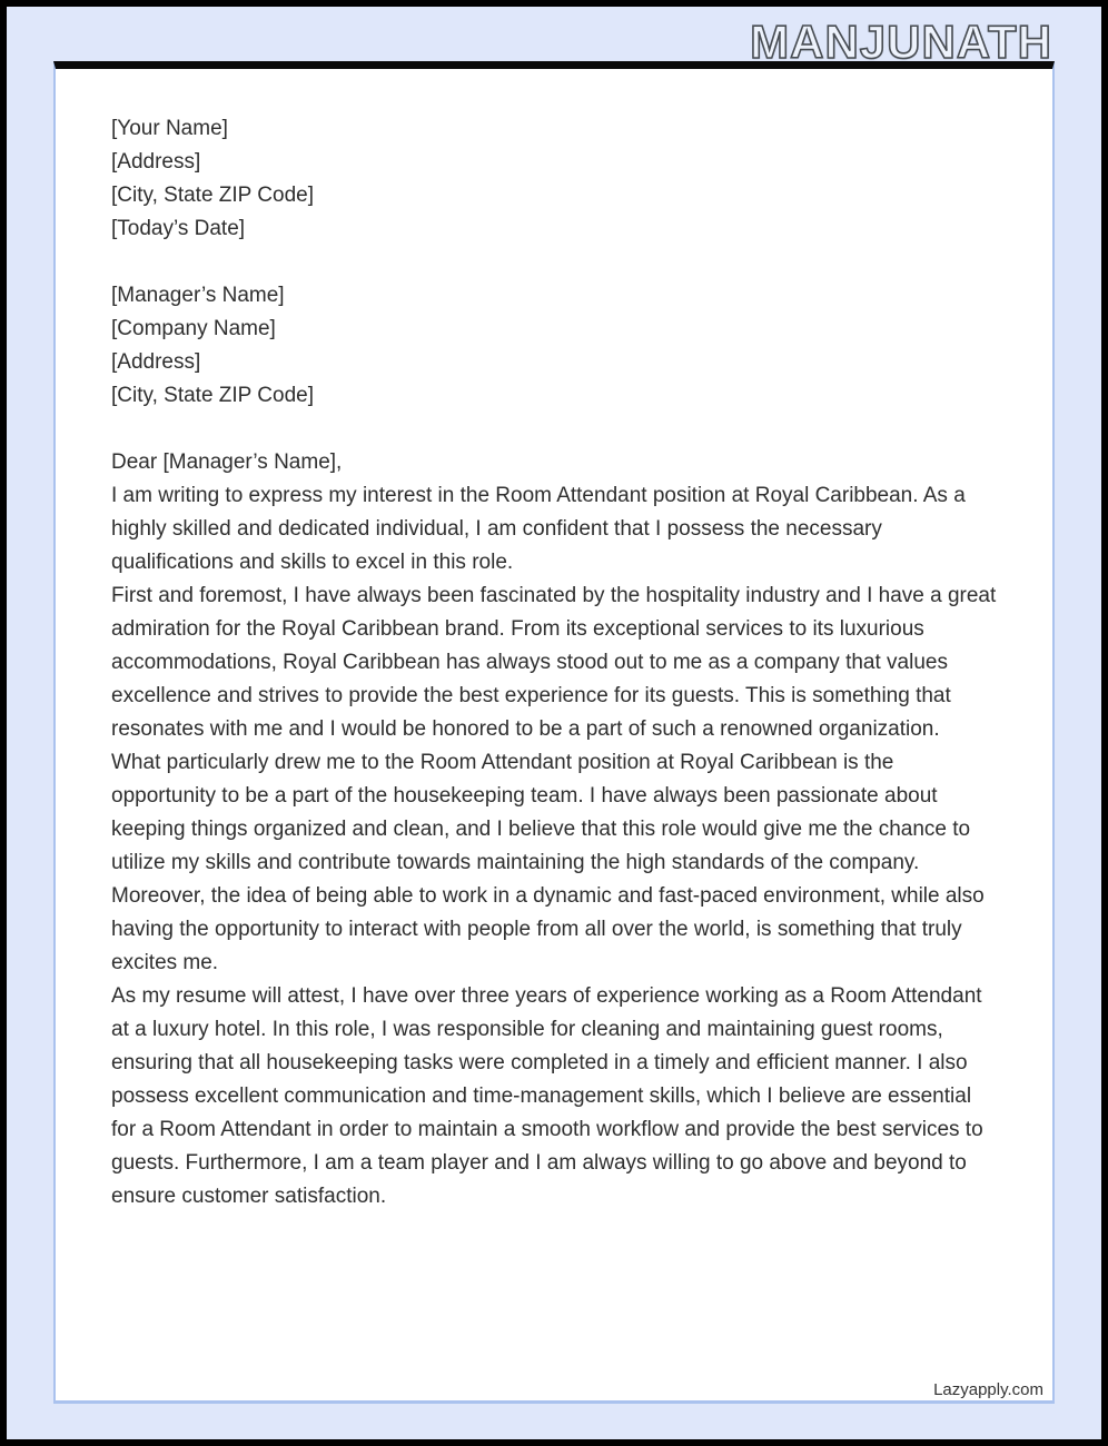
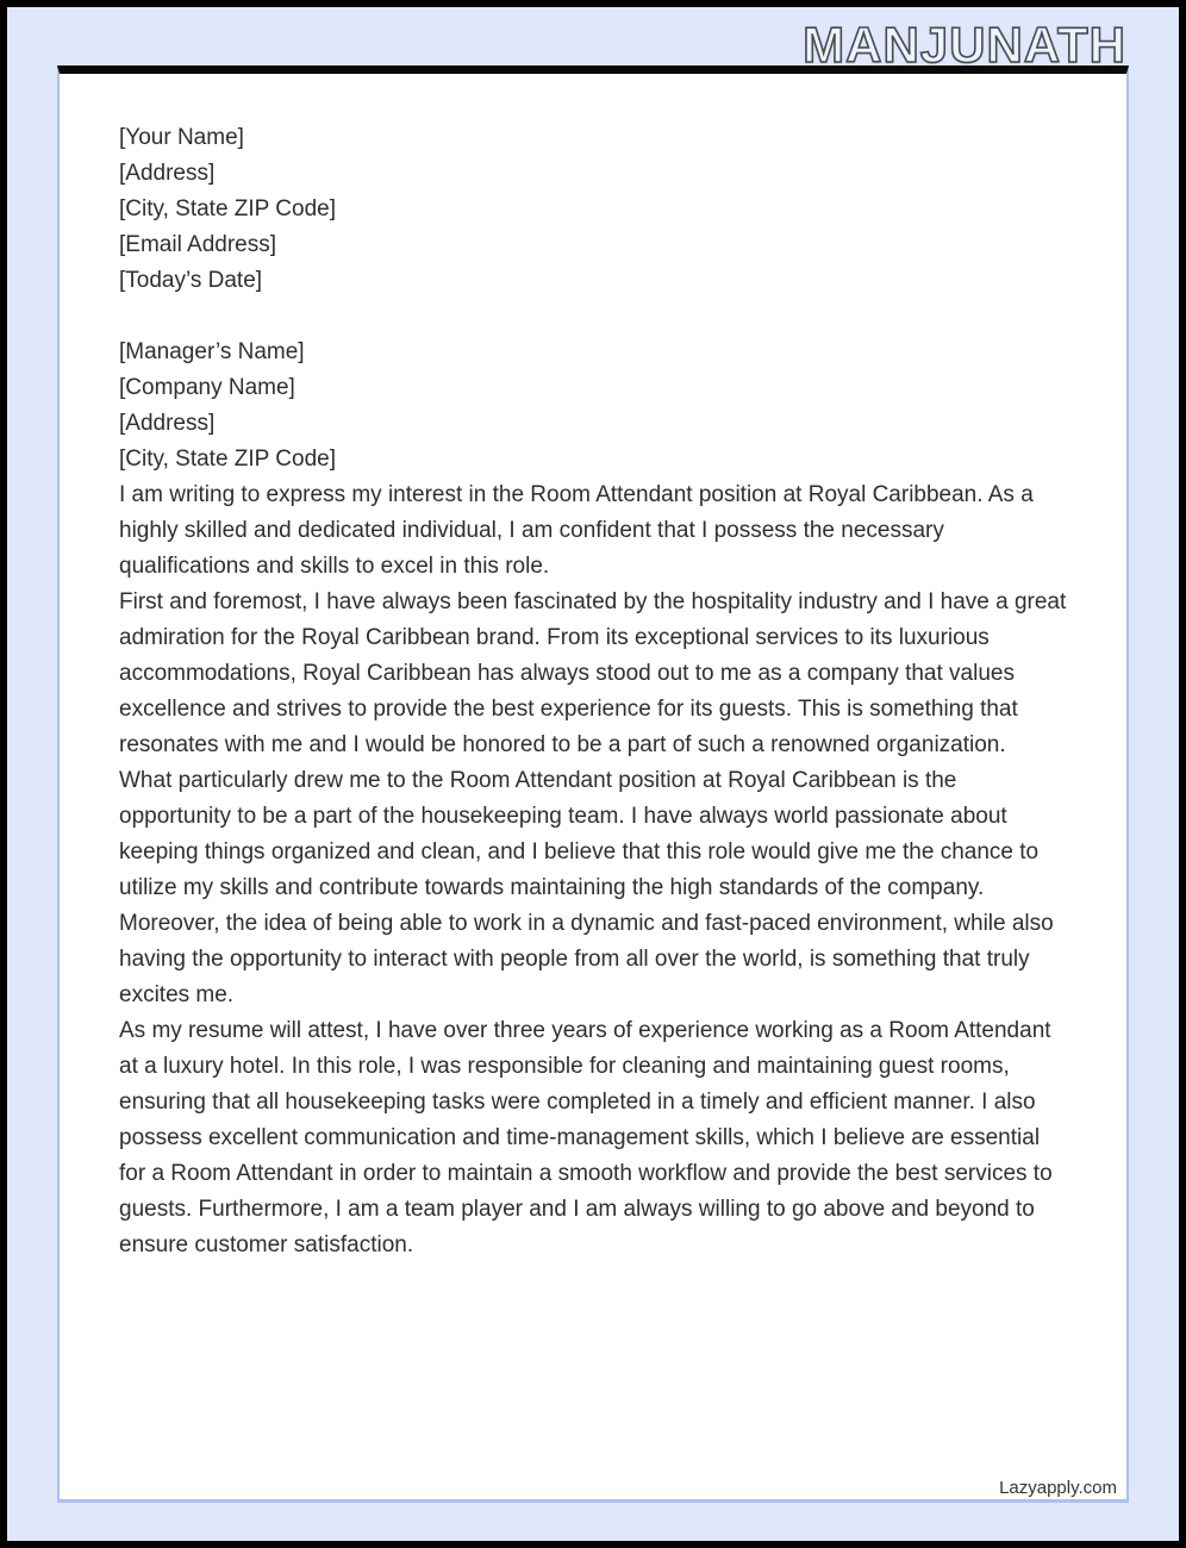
  MANJUNATH
  [Your Name]
  [Address]
  [City, State ZIP Code]
+ [Email Address]
  [Today’s Date]
  [Manager’s Name]
  [Company Name]
  [Address]
  [City, State ZIP Code]
- Dear [Manager’s Name],
  I am writing to express my interest in the Room Attendant position at Royal Caribbean. As a highly skilled and dedicated individual, I am confident that I possess the necessary qualifications and skills to excel in this role.
  First and foremost, I have always been fascinated by the hospitality industry and I have a great admiration for the Royal Caribbean brand. From its exceptional services to its luxurious accommodations, Royal Caribbean has always stood out to me as a company that values excellence and strives to provide the best experience for its guests. This is something that resonates with me and I would be honored to be a part of such a renowned organization.
- What particularly drew me to the Room Attendant position at Royal Caribbean is the opportunity to be a part of the housekeeping team. I have always been passionate about keeping things organized and clean, and I believe that this role would give me the chance to utilize my skills and contribute towards maintaining the high standards of the company. Moreover, the idea of being able to work in a dynamic and fast-paced environment, while also having the opportunity to interact with people from all over the world, is something that truly excites me.
+ What particularly drew me to the Room Attendant position at Royal Caribbean is the opportunity to be a part of the housekeeping team. I have always world passionate about keeping things organized and clean, and I believe that this role would give me the chance to utilize my skills and contribute towards maintaining the high standards of the company. Moreover, the idea of being able to work in a dynamic and fast-paced environment, while also having the opportunity to interact with people from all over the world, is something that truly excites me.
  As my resume will attest, I have over three years of experience working as a Room Attendant at a luxury hotel. In this role, I was responsible for cleaning and maintaining guest rooms, ensuring that all housekeeping tasks were completed in a timely and efficient manner. I also possess excellent communication and time-management skills, which I believe are essential for a Room Attendant in order to maintain a smooth workflow and provide the best services to guests. Furthermore, I am a team player and I am always willing to go above and beyond to ensure customer satisfaction.
  Lazyapply.com
